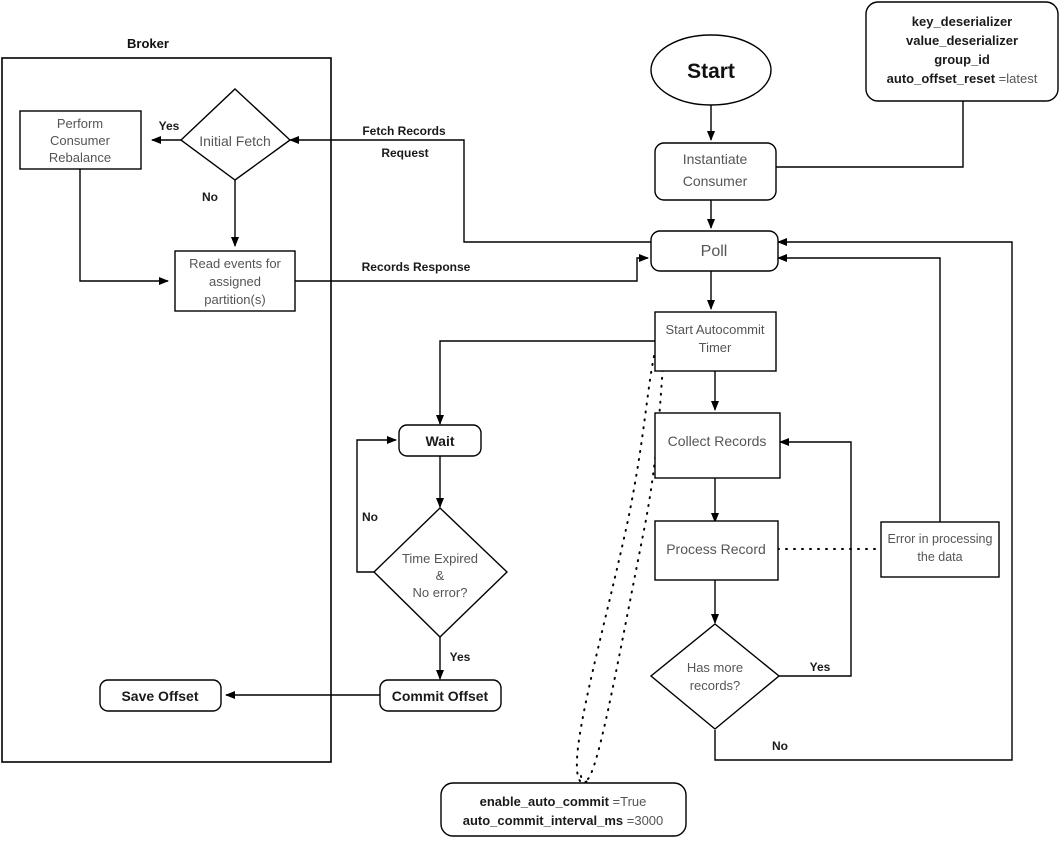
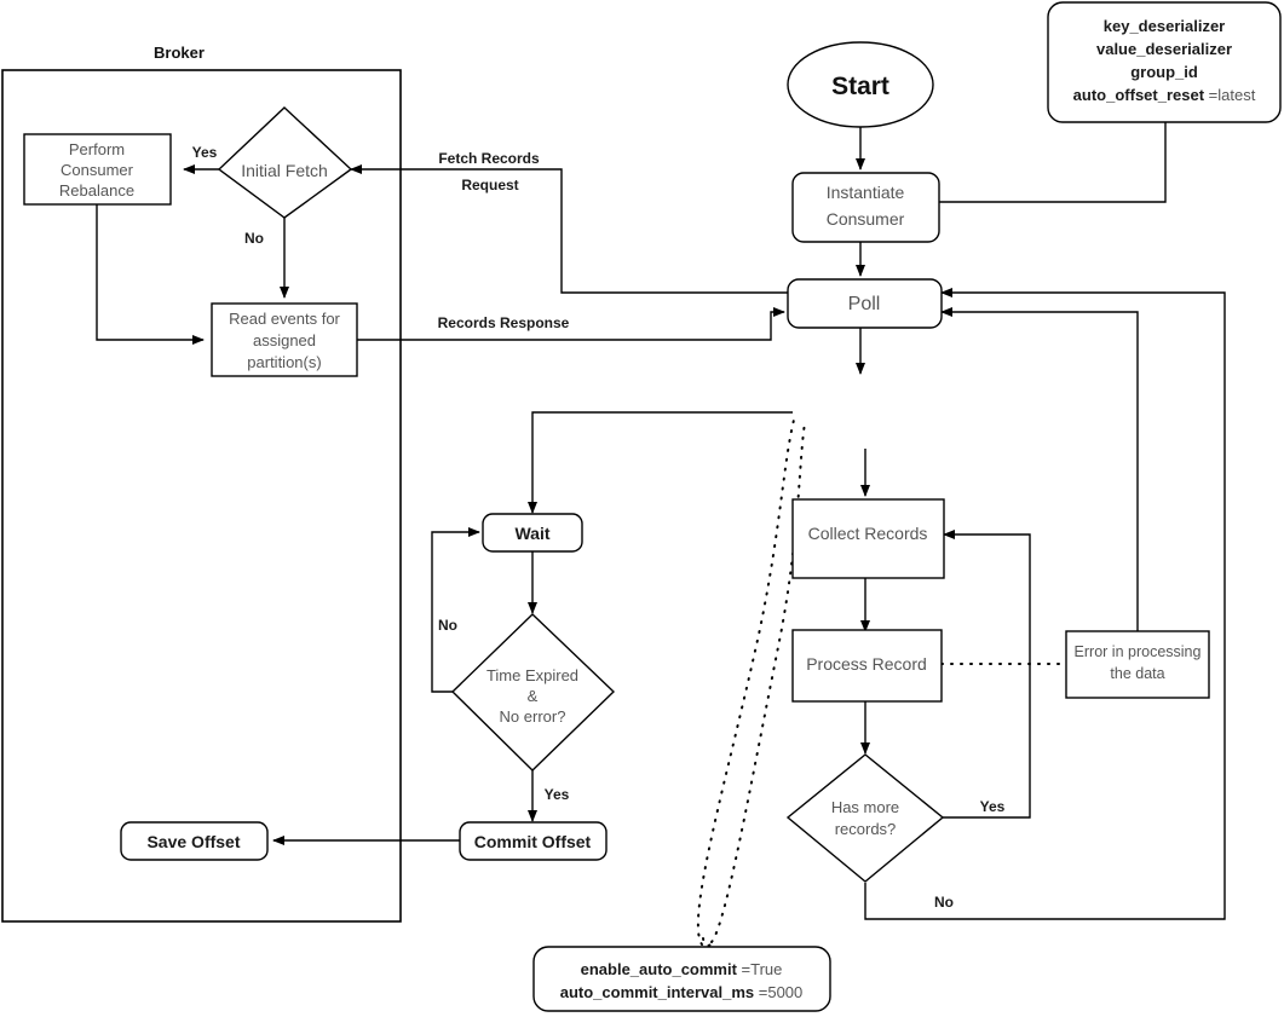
  Broker
  Start
  key_deserializer
  value_deserializer
  group_id
  auto_offset_reset =latest
  Instantiate
  Consumer
  Poll
- Start Autocommit
- Timer
  Collect Records
  Process Record
  Error in processing
  the data
  Has more
  records?
  enable_auto_commit =True
- auto_commit_interval_ms =3000
+ auto_commit_interval_ms =5000
  Initial Fetch
  Perform
  Consumer
  Rebalance
  Read events for
  assigned
  partition(s)
  Wait
  Time Expired
  &
  No error?
  Commit Offset
  Save Offset
  Yes
  No
  Fetch Records
  Request
  Records Response
  No
  Yes
  Yes
  No
